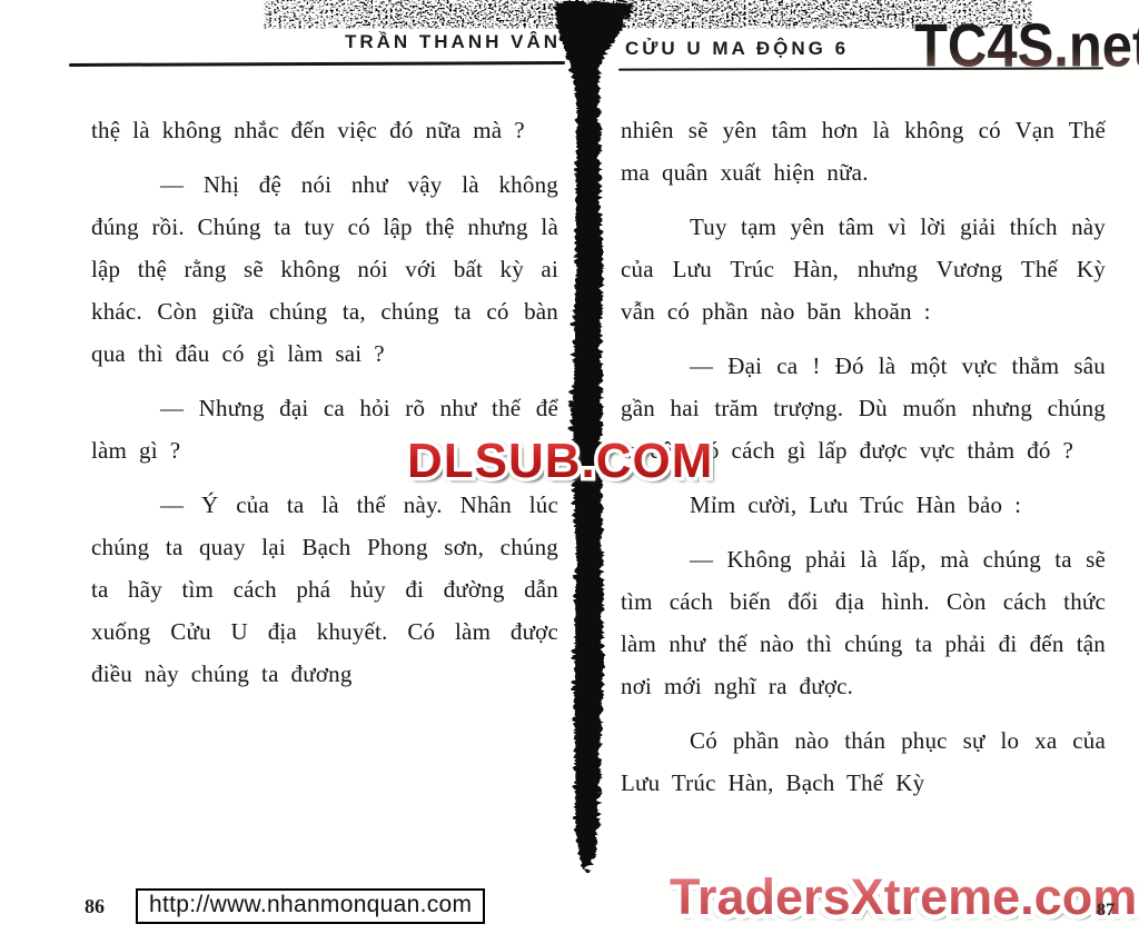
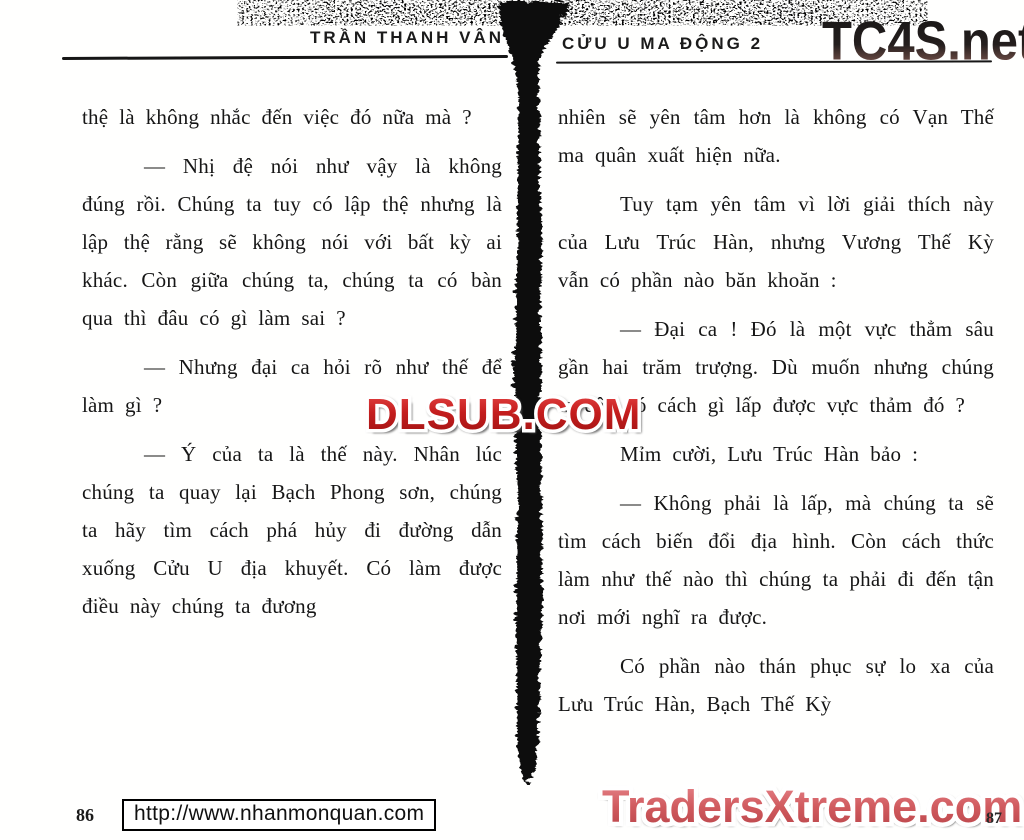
  TRẦN THANH VÂN
- CỬU U MA ĐỘNG 6
+ CỬU U MA ĐỘNG 2
  thệ là không nhắc đến việc đó nữa mà ?
  — Nhị đệ nói như vậy là không đúng rồi. Chúng ta tuy có lập thệ nhưng là lập thệ rằng sẽ không nói với bất kỳ ai khác. Còn giữa chúng ta, chúng ta có bàn qua thì đâu có gì làm sai ?
  — Nhưng đại ca hỏi rõ như thế để làm gì ?
  — Ý của ta là thế này. Nhân lúc chúng ta quay lại Bạch Phong sơn, chúng ta hãy tìm cách phá hủy đi đường dẫn xuống Cửu U địa khuyết. Có làm được điều này chúng ta đương
  nhiên sẽ yên tâm hơn là không có Vạn Thế ma quân xuất hiện nữa.
  Tuy tạm yên tâm vì lời giải thích này của Lưu Trúc Hàn, nhưng Vương Thế Kỳ vẫn có phần nào băn khoăn :
  — Đại ca ! Đó là một vực thẳm sâu gần hai trăm trượng. Dù muốn nhưng chúng cách gì lấp được vực thảm đó ?
  Mỉm cười, Lưu Trúc Hàn bảo :
  — Không phải là lấp, mà chúng ta sẽ tìm cách biến đổi địa hình. Còn cách thức làm như thế nào thì chúng ta phải đi đến tận nơi mới nghĩ ra được.
  Có phần nào thán phục sự lo xa của Lưu Trúc Hàn, Bạch Thế Kỳ
  86
  87
  http://www.nhanmonquan.com
  TC4S.ne
  DLSUB.COM
  TradersXtreme.com
